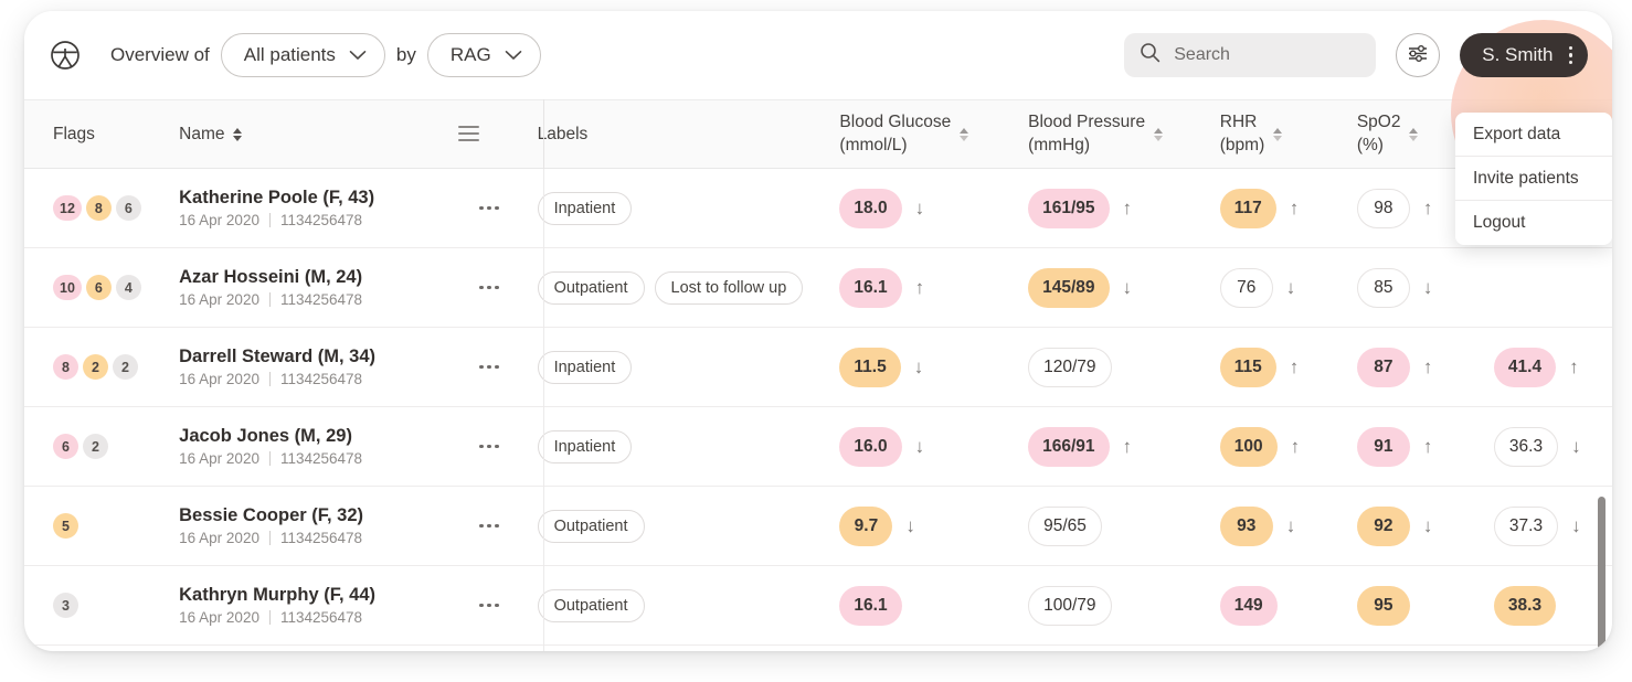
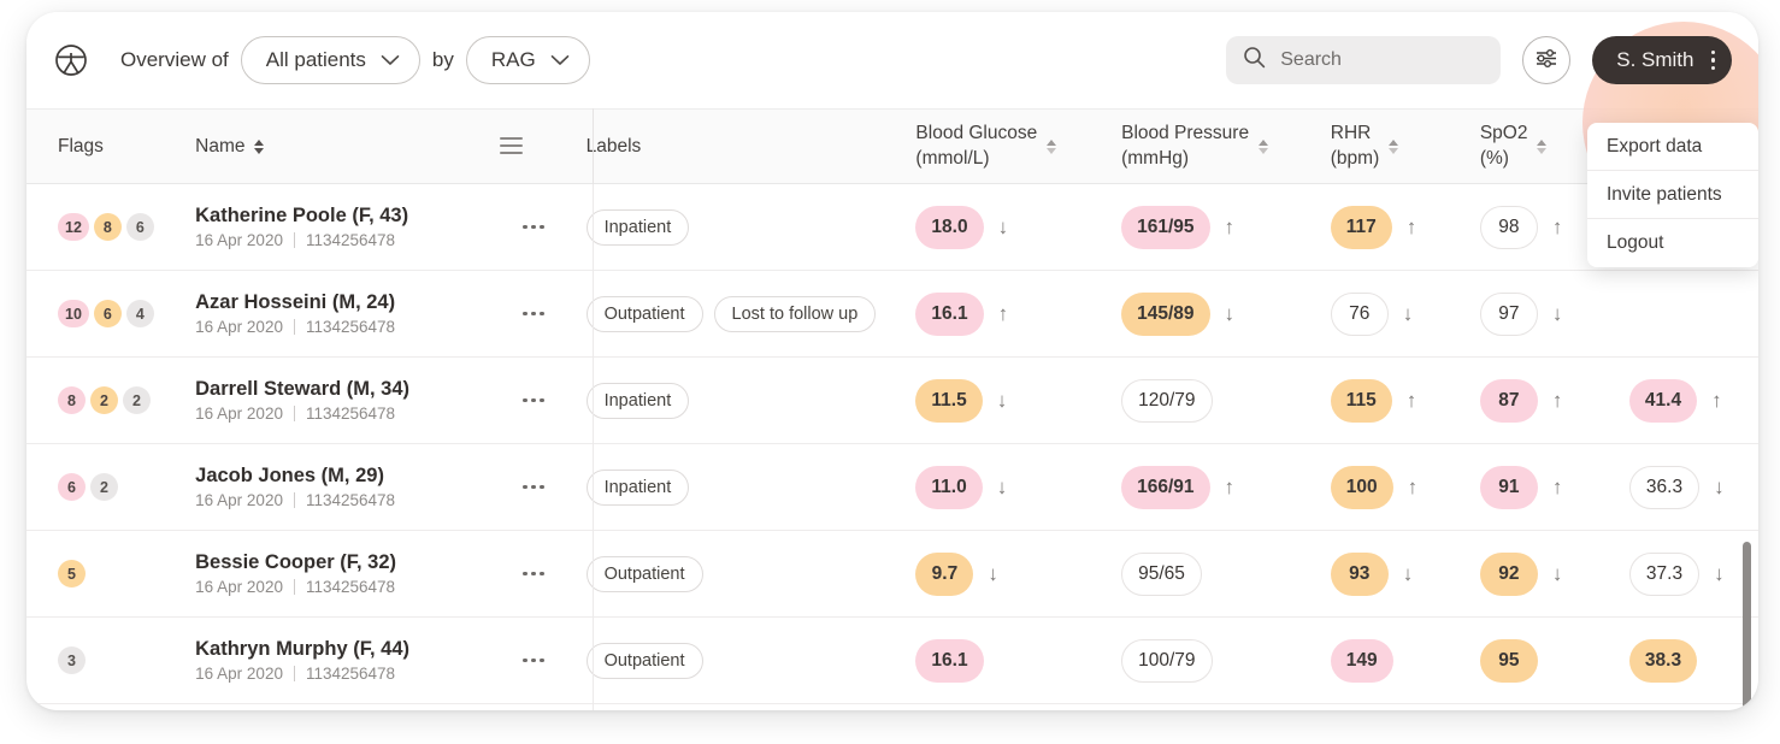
  Overview of
  All patients
  by
  RAG
  Search
  S. Smith
  Flags
  Name
  Labels
  Blood Glucose
  (mmol/L)
  Blood Pressure
  (mmHg)
  RHR
  (bpm)
  SpO2
  (%)
  12
  8
  6
  Katherine Poole (F, 43)
  16 Apr 2020
  1134256478
  Inpatient
  18.0
  ↓
  161/95
  ↑
  117
  ↑
  98
  ↑
  10
  6
  4
  Azar Hosseini (M, 24)
  16 Apr 2020
  1134256478
  Outpatient
  Lost to follow up
  16.1
  ↑
  145/89
  ↓
  76
  ↓
- 85
+ 97
  ↓
  8
  2
  2
  Darrell Steward (M, 34)
  16 Apr 2020
  1134256478
  Inpatient
  11.5
  ↓
  120/79
  115
  ↑
  87
  ↑
  41.4
  ↑
  6
  2
  Jacob Jones (M, 29)
  16 Apr 2020
  1134256478
  Inpatient
- 16.0
+ 11.0
  ↓
  166/91
  ↑
  100
  ↑
  91
  ↑
  36.3
  ↓
  5
  Bessie Cooper (F, 32)
  16 Apr 2020
  1134256478
  Outpatient
  9.7
  ↓
  95/65
  93
  ↓
  92
  ↓
  37.3
  ↓
  3
  Kathryn Murphy (F, 44)
  16 Apr 2020
  1134256478
  Outpatient
  16.1
  100/79
  149
  95
  38.3
  Export data
  Invite patients
  Logout
